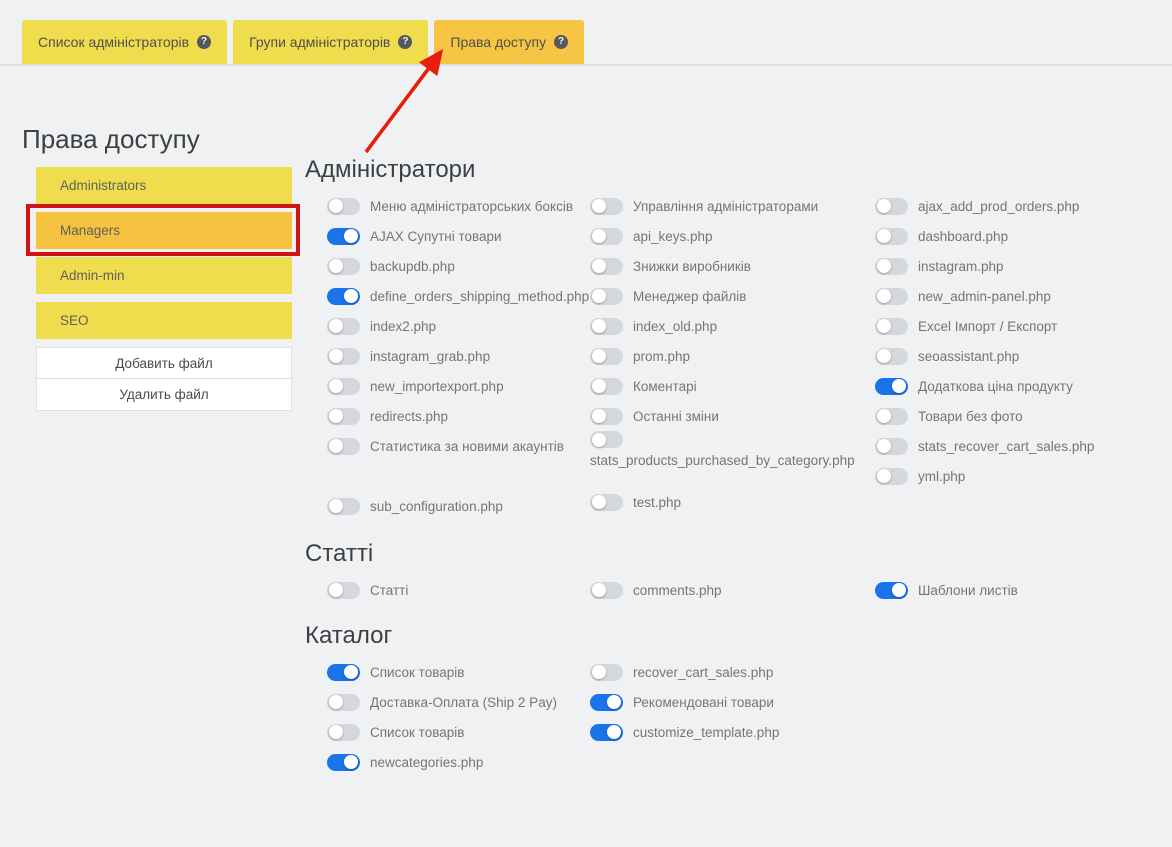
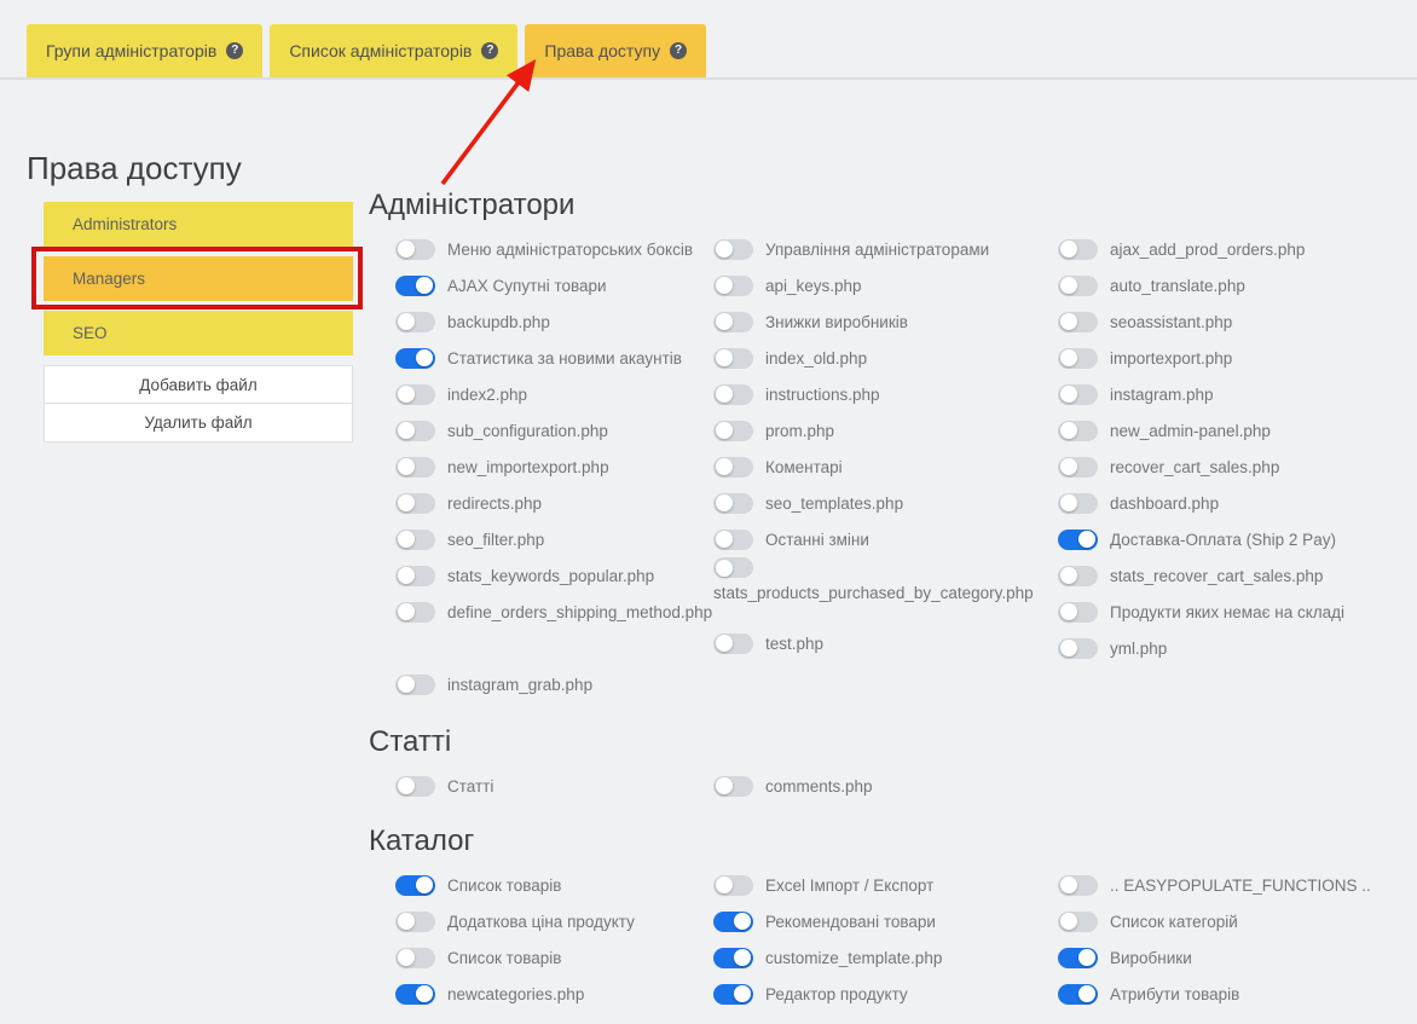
- Список адміністраторів
+ Групи адміністраторів
  ?
- Групи адміністраторів
+ Список адміністраторів
  ?
  Права доступу
  ?
  Права доступу
  Administrators
  Managers
- Admin-min
  SEO
  Добавить файл
  Удалить файл
  Адміністратори
  Меню адміністраторських боксів
  AJAX Супутні товари
  backupdb.php
- define_orders_shipping_method.php
+ Статистика за новими акаунтів
  index2.php
- instagram_grab.php
+ sub_configuration.php
  new_importexport.php
  redirects.php
+ seo_filter.php
+ stats_keywords_popular.php
- Статистика за новими акаунтів
+ define_orders_shipping_method.php
- sub_configuration.php
+ instagram_grab.php
  Управління адміністраторами
  api_keys.php
  Знижки виробників
- Менеджер файлів
  index_old.php
+ instructions.php
  prom.php
  Коментарі
+ seo_templates.php
  Останні зміни
  stats_products_purchased_by_category.php
  test.php
  ajax_add_prod_orders.php
+ auto_translate.php
- dashboard.php
+ seoassistant.php
+ importexport.php
  instagram.php
  new_admin-panel.php
- Excel Імпорт / Експорт
+ recover_cart_sales.php
- seoassistant.php
+ dashboard.php
- Додаткова ціна продукту
+ Доставка-Оплата (Ship 2 Pay)
- Товари без фото
  stats_recover_cart_sales.php
+ Продукти яких немає на складі
  yml.php
  Статті
  Статті
  comments.php
- Шаблони листів
  Каталог
  Список товарів
- Доставка-Оплата (Ship 2 Pay)
+ Додаткова ціна продукту
  Список товарів
  newcategories.php
- recover_cart_sales.php
+ Excel Імпорт / Експорт
  Рекомендовані товари
  customize_template.php
+ Редактор продукту
+ .. EASYPOPULATE_FUNCTIONS ..
+ Список категорій
+ Виробники
+ Атрибути товарів
